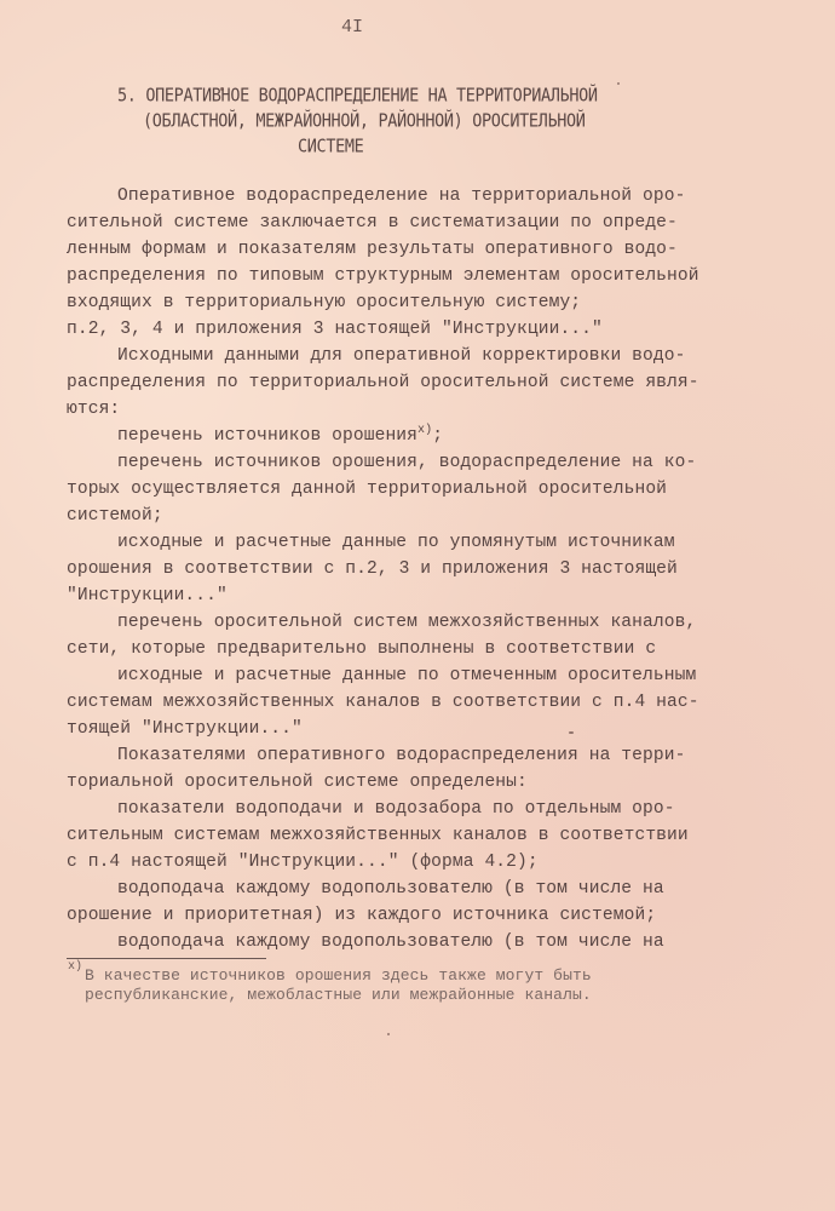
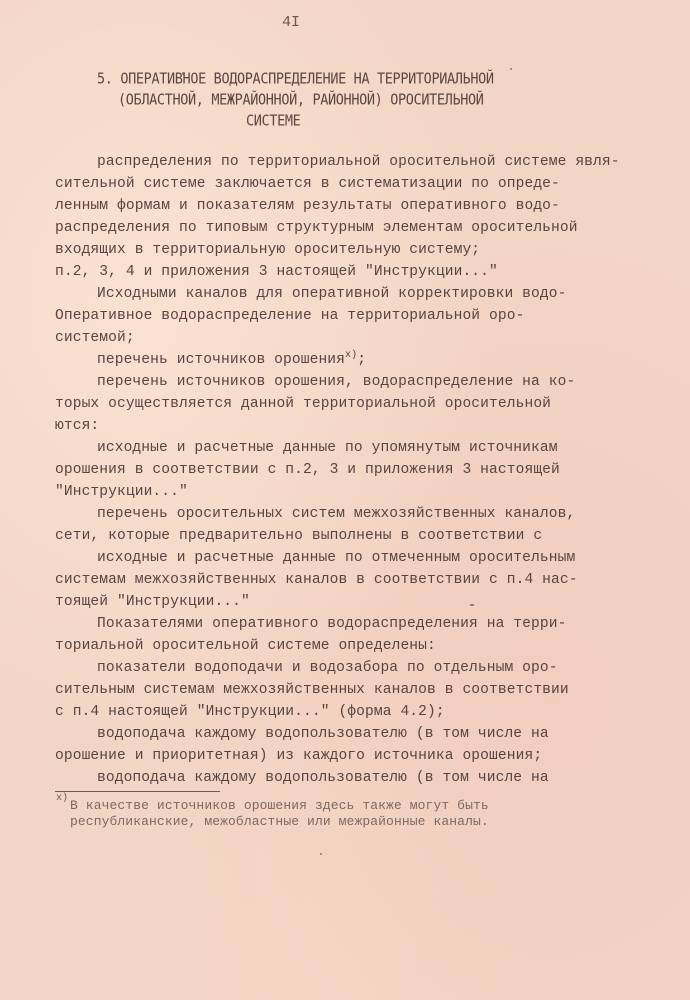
  4I
  5. ОПЕРАТИВНОЕ ВОДОРАСПРЕДЕЛЕНИЕ НА ТЕРРИТОРИАЛЬНОЙ
  (ОБЛАСТНОЙ, МЕЖРАЙОННОЙ, РАЙОННОЙ) ОРОСИТЕЛЬНОЙ
  СИСТЕМЕ
- Оперативное водораспределение на территориальной оро-
+ распределения по территориальной оросительной системе явля-
  сительной системе заключается в систематизации по опреде-
  ленным формам и показателям результаты оперативного водо-
  распределения по типовым структурным элементам оросительной
  входящих в территориальную оросительную систему;
  п.2, 3, 4 и приложения 3 настоящей "Инструкции..."
- Исходными данными для оперативной корректировки водо-
+ Исходными каналов для оперативной корректировки водо-
- распределения по территориальной оросительной системе явля-
+ Оперативное водораспределение на территориальной оро-
- ются:
+ системой;
  перечень источников орошенияx);
  перечень источников орошения, водораспределение на ко-
  торых осуществляется данной территориальной оросительной
- системой;
+ ются:
  исходные и расчетные данные по упомянутым источникам
  орошения в соответствии с п.2, 3 и приложения 3 настоящей
  "Инструкции..."
- перечень оросительной систем межхозяйственных каналов,
+ перечень оросительных систем межхозяйственных каналов,
  сети, которые предварительно выполнены в соответствии с
  исходные и расчетные данные по отмеченным оросительным
  системам межхозяйственных каналов в соответствии с п.4 нас-
  тоящей "Инструкции..."
  Показателями оперативного водораспределения на терри-
  ториальной оросительной системе определены:
  показатели водоподачи и водозабора по отдельным оро-
  сительным системам межхозяйственных каналов в соответствии
  с п.4 настоящей "Инструкции..." (форма 4.2);
  водоподача каждому водопользователю (в том числе на
- орошение и приоритетная) из каждого источника системой;
+ орошение и приоритетная) из каждого источника орошения;
  водоподача каждому водопользователю (в том числе на
  x)
  В качестве источников орошения здесь также могут быть
  республиканские, межобластные или межрайонные каналы.
